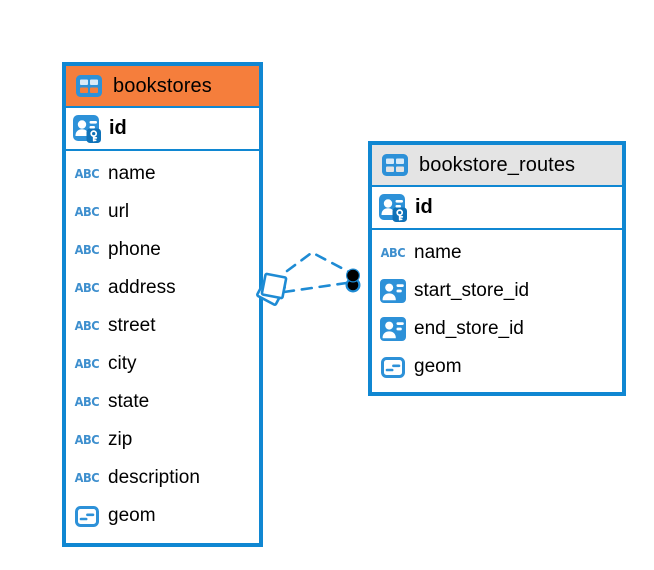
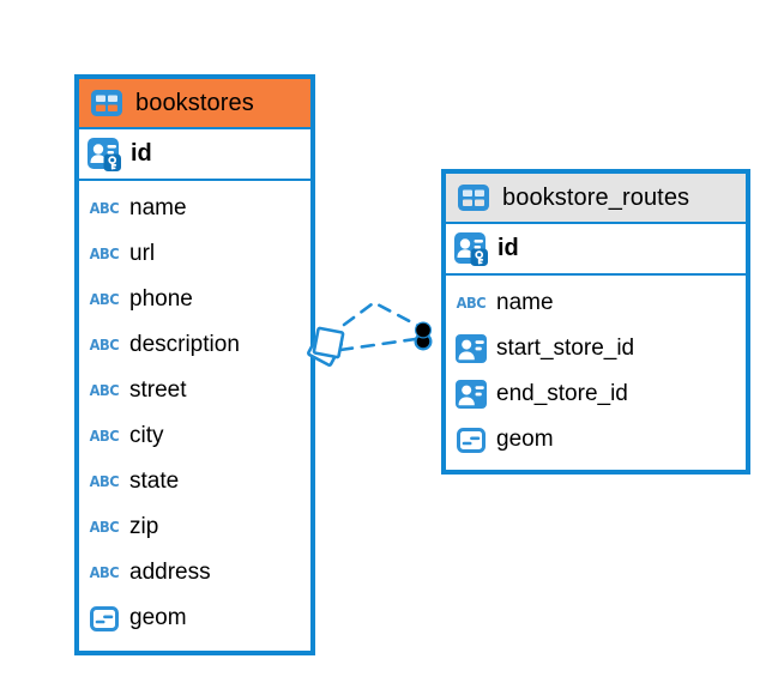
  bookstores
  id
  ABC
  name
  ABC
  url
  ABC
  phone
  ABC
- address
+ description
  ABC
  street
  ABC
  city
  ABC
  state
  ABC
  zip
  ABC
- description
+ address
  geom
  bookstore_routes
  id
  ABC
  name
  start_store_id
  end_store_id
  geom
